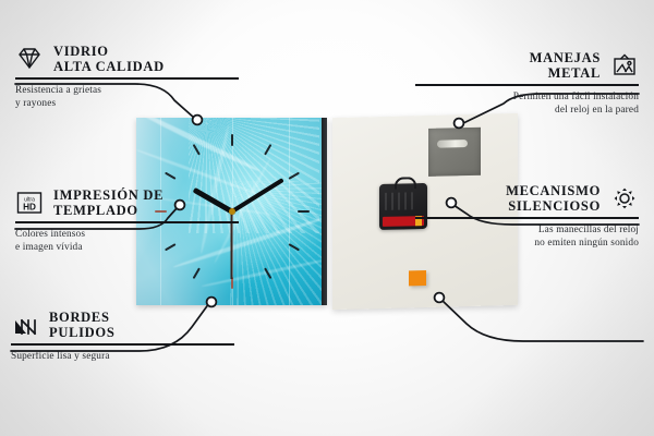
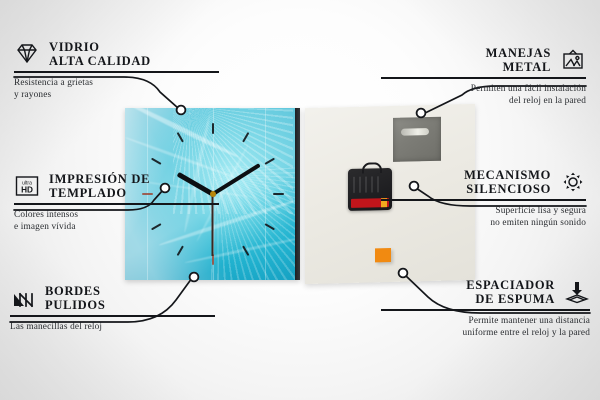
  VIDRIO
  ALTA CALIDAD
  Resistencia a grietas
  y rayones
  HD
  IMPRESIÓN DE
  TEMPLADO
  Colores intensos
  e imagen vívida
  BORDES
  PULIDOS
- Superficie lisa y segura
+ Las manecillas del reloj
  MANEJAS
  METAL
  Permiten una fácil instalación
  del reloj en la pared
  MECANISMO
  SILENCIOSO
- Las manecillas del reloj
+ Superficie lisa y segura
  no emiten ningún sonido
+ ESPACIADOR
+ DE ESPUMA
+ Permite mantener una distancia
+ uniforme entre el reloj y la pared
